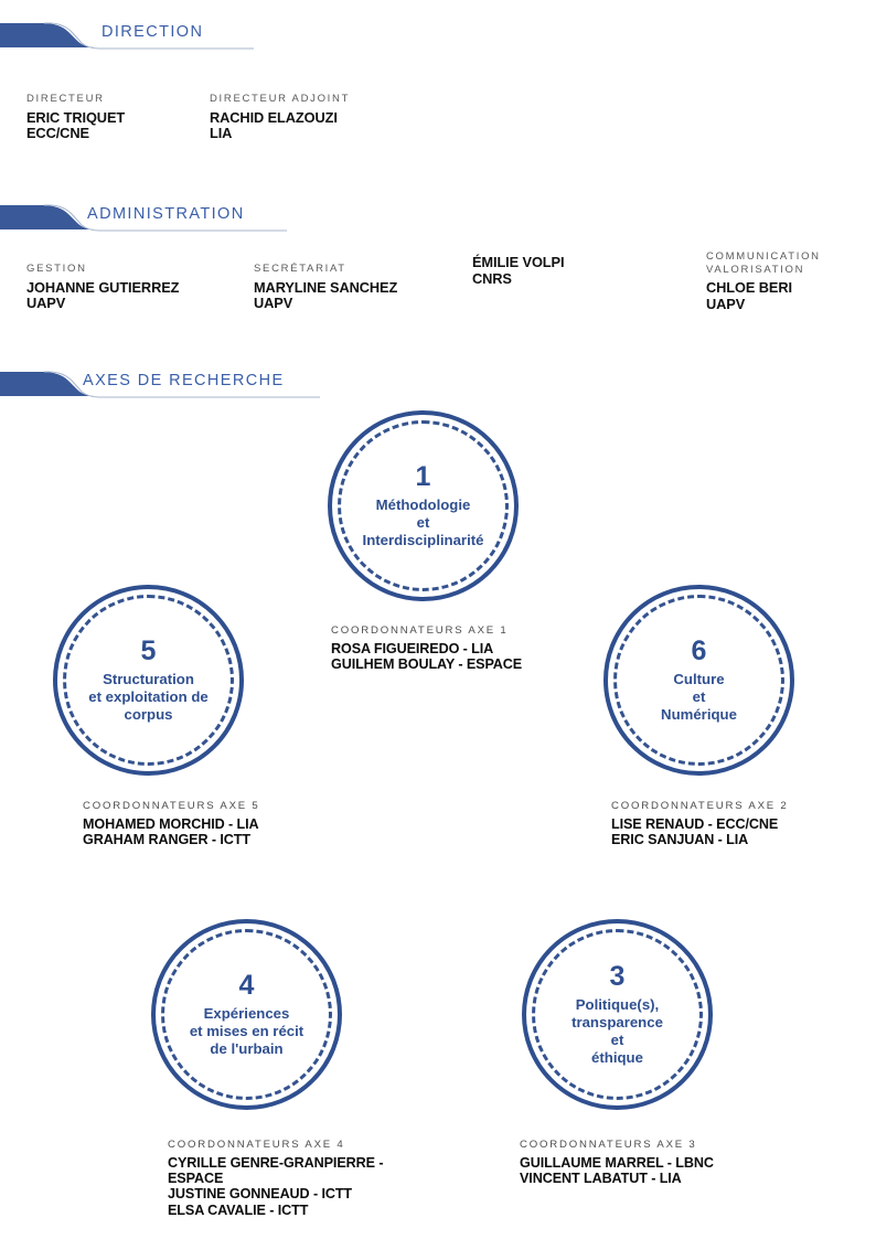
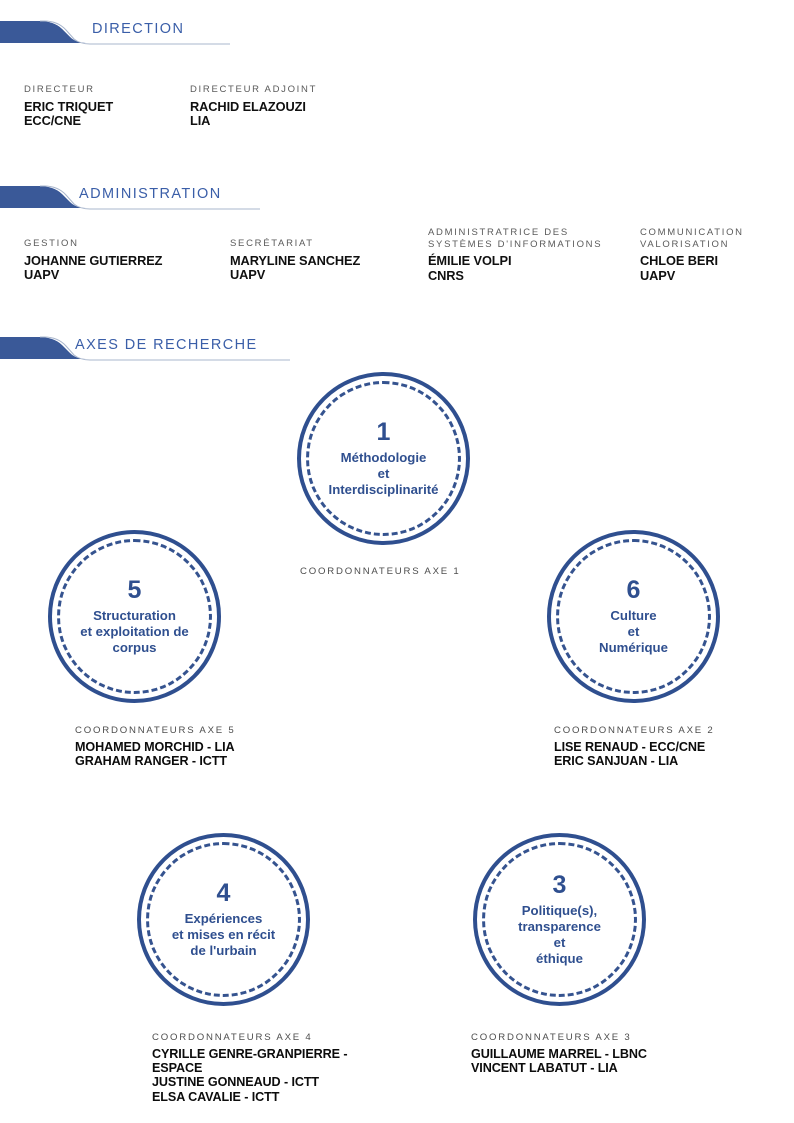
  DIRECTION
  DIRECTEUR
  ERIC TRIQUET
  ECC/CNE
  DIRECTEUR ADJOINT
  RACHID ELAZOUZI
  LIA
  ADMINISTRATION
  GESTION
  JOHANNE GUTIERREZ
  UAPV
  SECRÉTARIAT
  MARYLINE SANCHEZ
  UAPV
+ ADMINISTRATRICE DES
+ SYSTÈMES D'INFORMATIONS
  ÉMILIE VOLPI
  CNRS
  COMMUNICATION
  VALORISATION
  CHLOE BERI
  UAPV
  AXES DE RECHERCHE
  1
  Méthodologie
  et
  Interdisciplinarité
  COORDONNATEURS AXE 1
- ROSA FIGUEIREDO - LIA
- GUILHEM BOULAY - ESPACE
  5
  Structuration
  et exploitation de
  corpus
  COORDONNATEURS AXE 5
  MOHAMED MORCHID - LIA
  GRAHAM RANGER - ICTT
  6
  Culture
  et
  Numérique
  COORDONNATEURS AXE 2
  LISE RENAUD - ECC/CNE
  ERIC SANJUAN - LIA
  4
  Expériences
  et mises en récit
  de l'urbain
  COORDONNATEURS AXE 4
  CYRILLE GENRE-GRANPIERRE -
  ESPACE
  JUSTINE GONNEAUD - ICTT
  ELSA CAVALIE - ICTT
  3
  Politique(s),
  transparence
  et
  éthique
  COORDONNATEURS AXE 3
  GUILLAUME MARREL - LBNC
  VINCENT LABATUT - LIA
